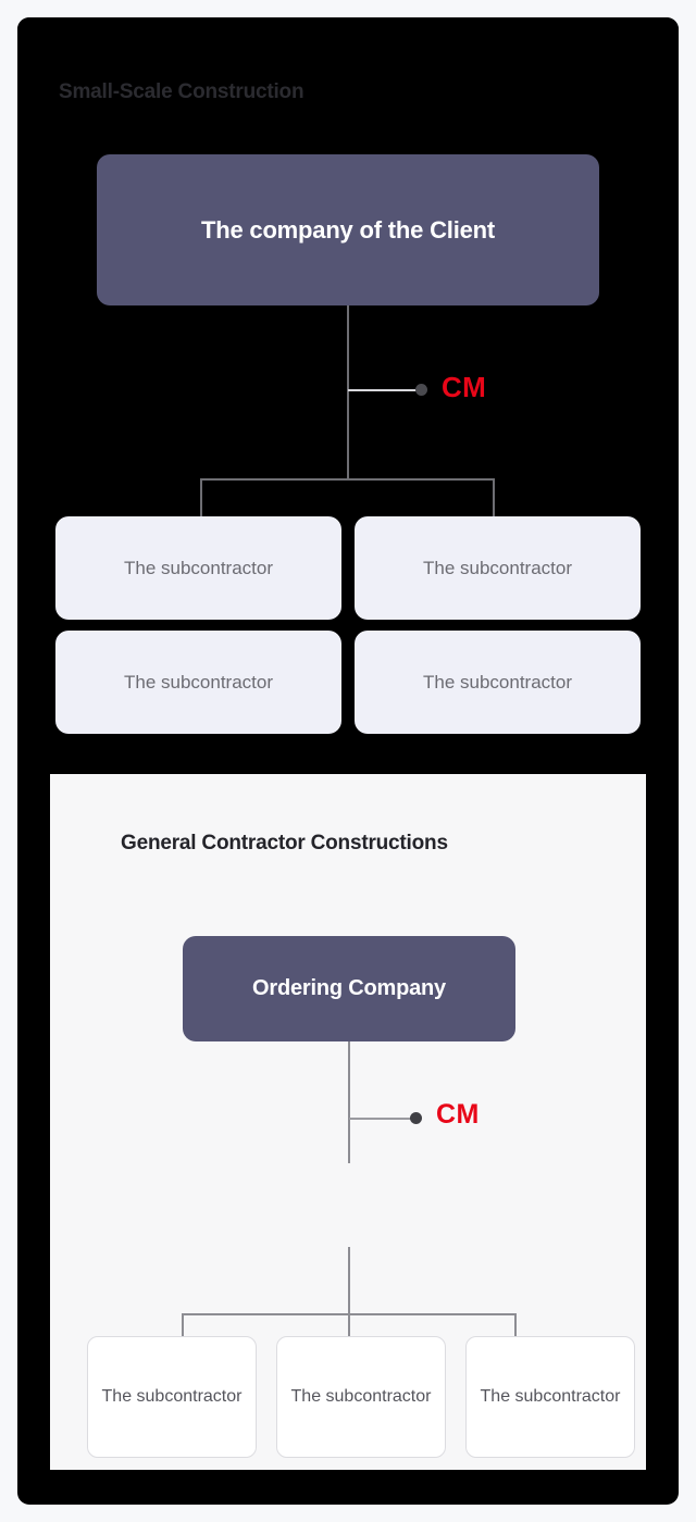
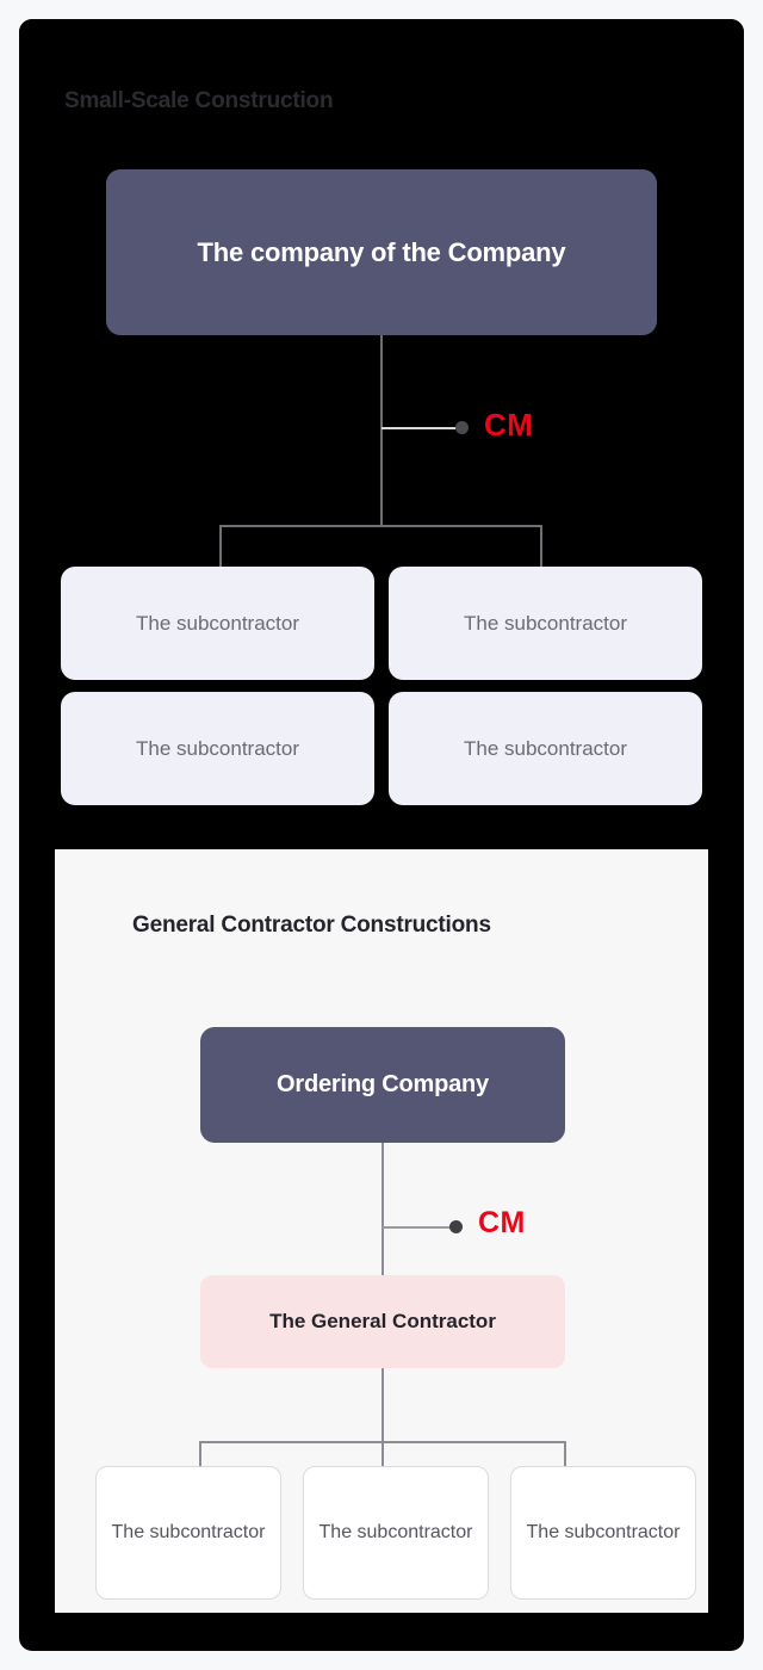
  Small-Scale Construction
- The company of the Client
+ The company of the Company
  CM
  The subcontractor
  The subcontractor
  The subcontractor
  The subcontractor
  General Contractor Constructions
  Ordering Company
  CM
+ The General Contractor
  The subcontractor
  The subcontractor
  The subcontractor
